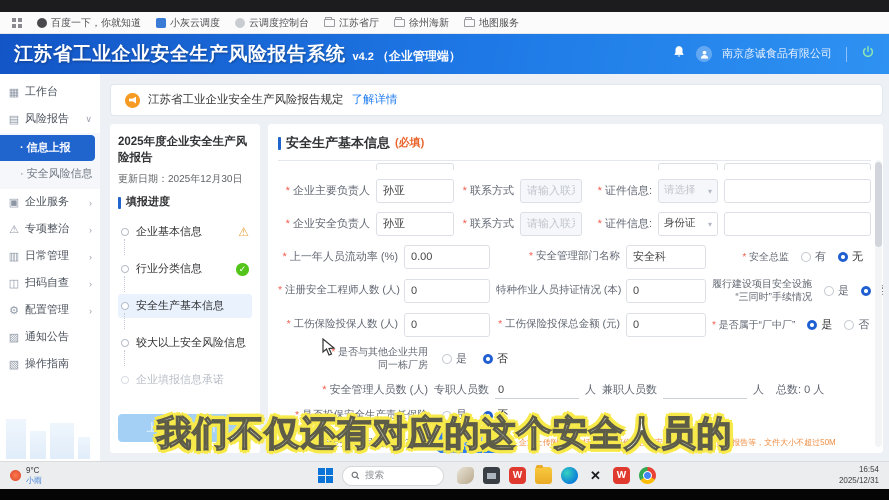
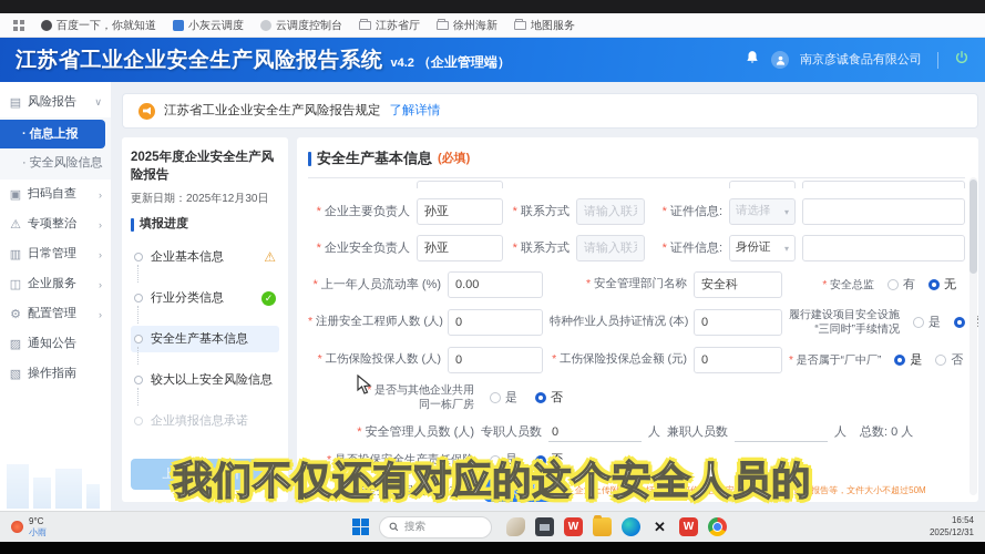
  百度一下，你就知道
  小灰云调度
  云调度控制台
  江苏省厅
  徐州海新
  地图服务
  江苏省工业企业安全生产风险报告系统
  v4.2
  （企业管理端）
  南京彦诚食品有限公司
- ▦
- 工作台
  ▤
  风险报告
  ∨
  ·
  信息上报
  ·
  安全风险信息
  ▣
- 企业服务
+ 扫码自查
  ›
  ⚠
  专项整治
  ›
  ▥
  日常管理
  ›
  ◫
- 扫码自查
+ 企业服务
  ›
  ⚙
  配置管理
  ›
  ▨
  通知公告
  ▧
  操作指南
  江苏省工业企业安全生产风险报告规定
  了解详情
  2025年度企业安全生产风险报告
  更新日期：2025年12月30日
  填报进度
  企业基本信息
  ⚠
  行业分类信息
  ✓
  安全生产基本信息
  较大以上安全风险信息
  企业填报信息承诺
  上报给管理部门
  安全生产基本信息
  (必填)
  企业主要负责人
  孙亚
  联系方式
  证件信息:
  请选择
  ▾
  企业安全负责人
  孙亚
  联系方式
  证件信息:
  身份证
  ▾
  上一年人员流动率 (%)
  0.00
  安全管理部门名称
  安全科
  安全总监
  有
  无
  注册安全工程师人数 (人)
  0
  特种作业人员持证情况 (本)
  0
  履行建设项目安全设施
  “三同时”手续情况
  是
  工伤保险投保人数 (人)
  0
  工伤保险投保总金额 (元)
  0
  是否属于“厂中厂”
  是
  否
  是否与其他企业共用
  同一栋厂房
  是
  否
  安全管理人员数 (人)
  专职人员数
  0
  人
  兼职人员数
  人
  总数: 0 人
  是否投保安全生产责任保险
  是
  否
  安全生产相关评估报告
  ↥
  上传附件
  企业上传附件，包括：现状评价报告、安全生产“三同时”评价报告等，文件大小不超过50M
  我们不仅还有对应的这个安全人员的
  9°C
  小雨
  搜索
  W
  ✕
  W
  16:54
  2025/12/31
